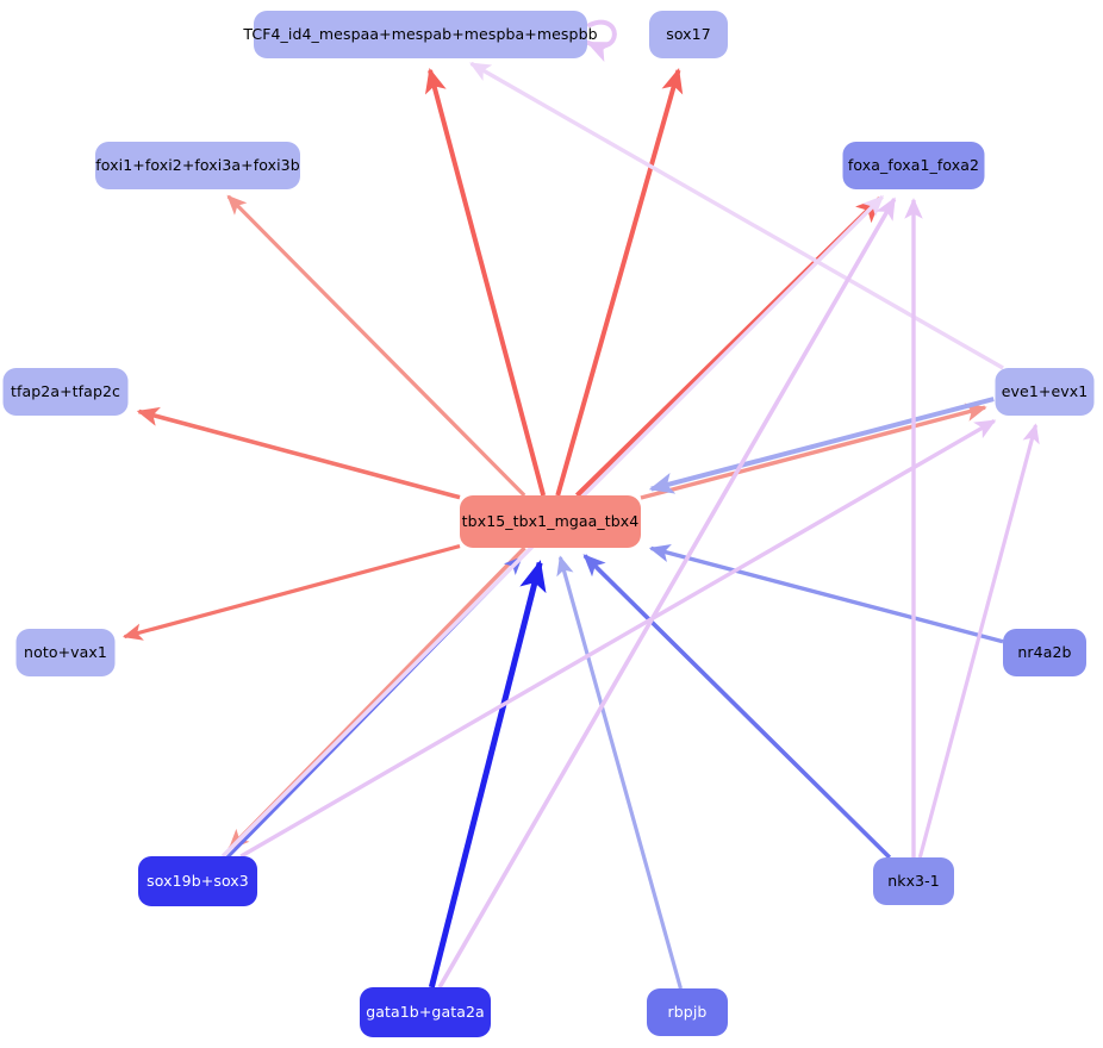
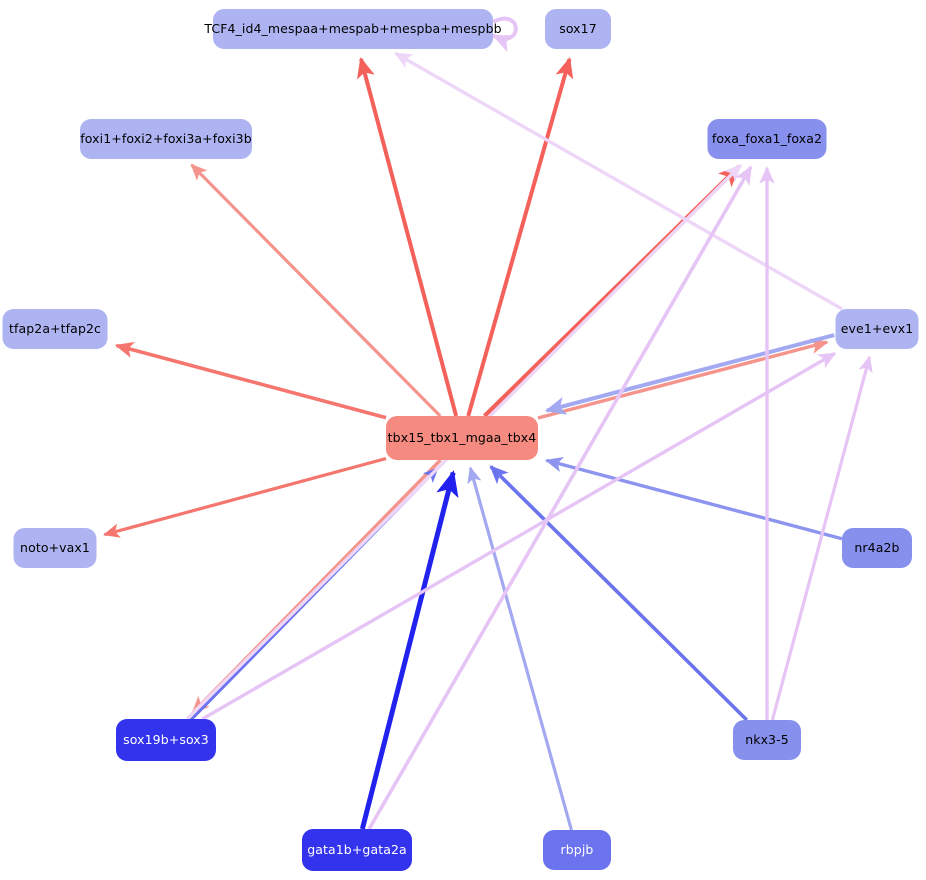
  TCF4_id4_mespaa+mespab+mespba+mespbb
  sox17
  foxi1+foxi2+foxi3a+foxi3b
  foxa_foxa1_foxa2
  tfap2a+tfap2c
  eve1+evx1
  tbx15_tbx1_mgaa_tbx4
  noto+vax1
  nr4a2b
  sox19b+sox3
- nkx3-1
+ nkx3-5
  gata1b+gata2a
  rbpjb
